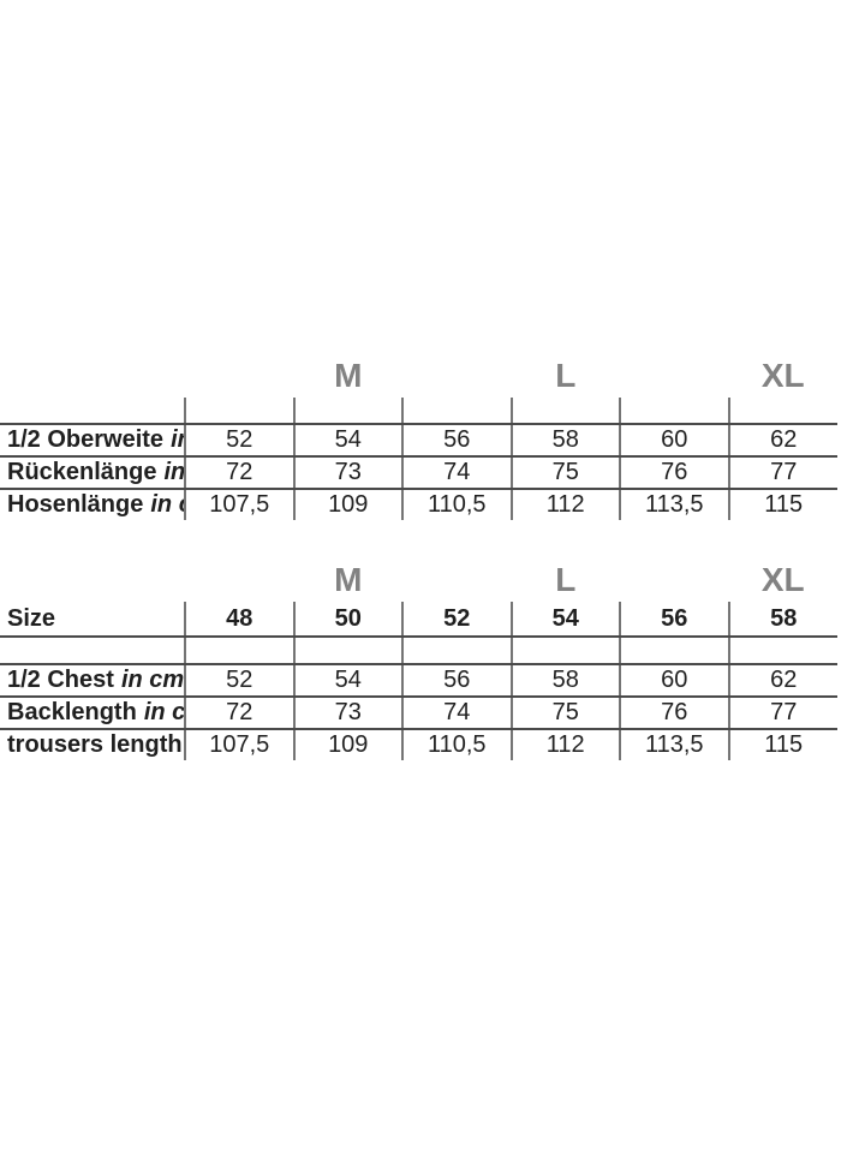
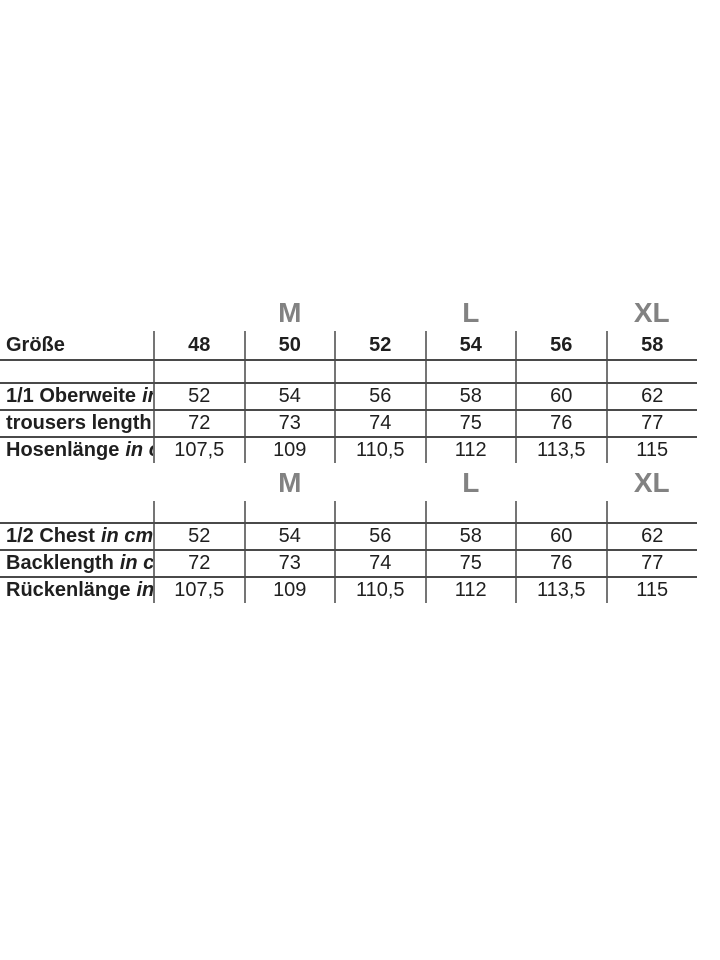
  		M		L		XL
+ Größe	48	50	52	54	56	58
- 1/2 Oberweite i	52	54	56	58	60	62
+ 1/1 Oberweite i	52	54	56	58	60	62
- Rückenlänge in	72	73	74	75	76	77
+ trousers length	72	73	74	75	76	77
  Hosenlänge in	107,5	109	110,5	112	113,5	115
  		M		L		XL
- Size	48	50	52	54	56	58
  1/2 Chest in cm	52	54	56	58	60	62
  Backlength in c	72	73	74	75	76	77
- trousers length	107,5	109	110,5	112	113,5	115
+ Rückenlänge in	107,5	109	110,5	112	113,5	115
